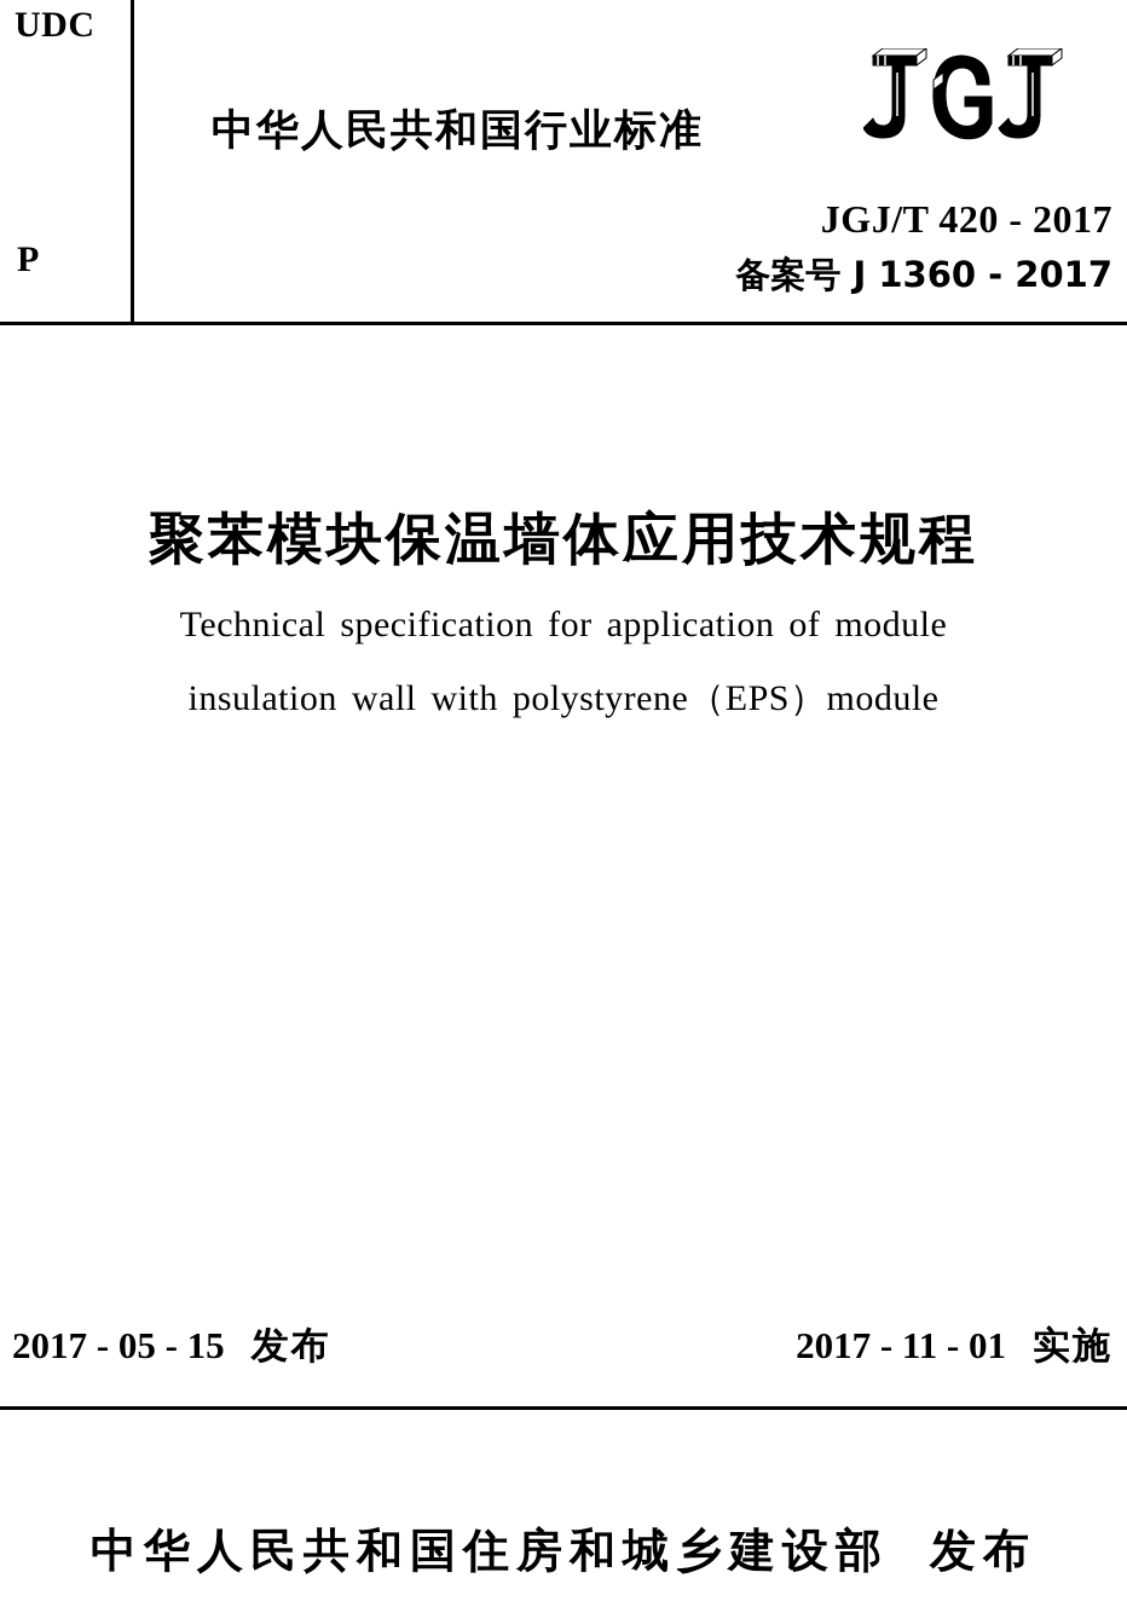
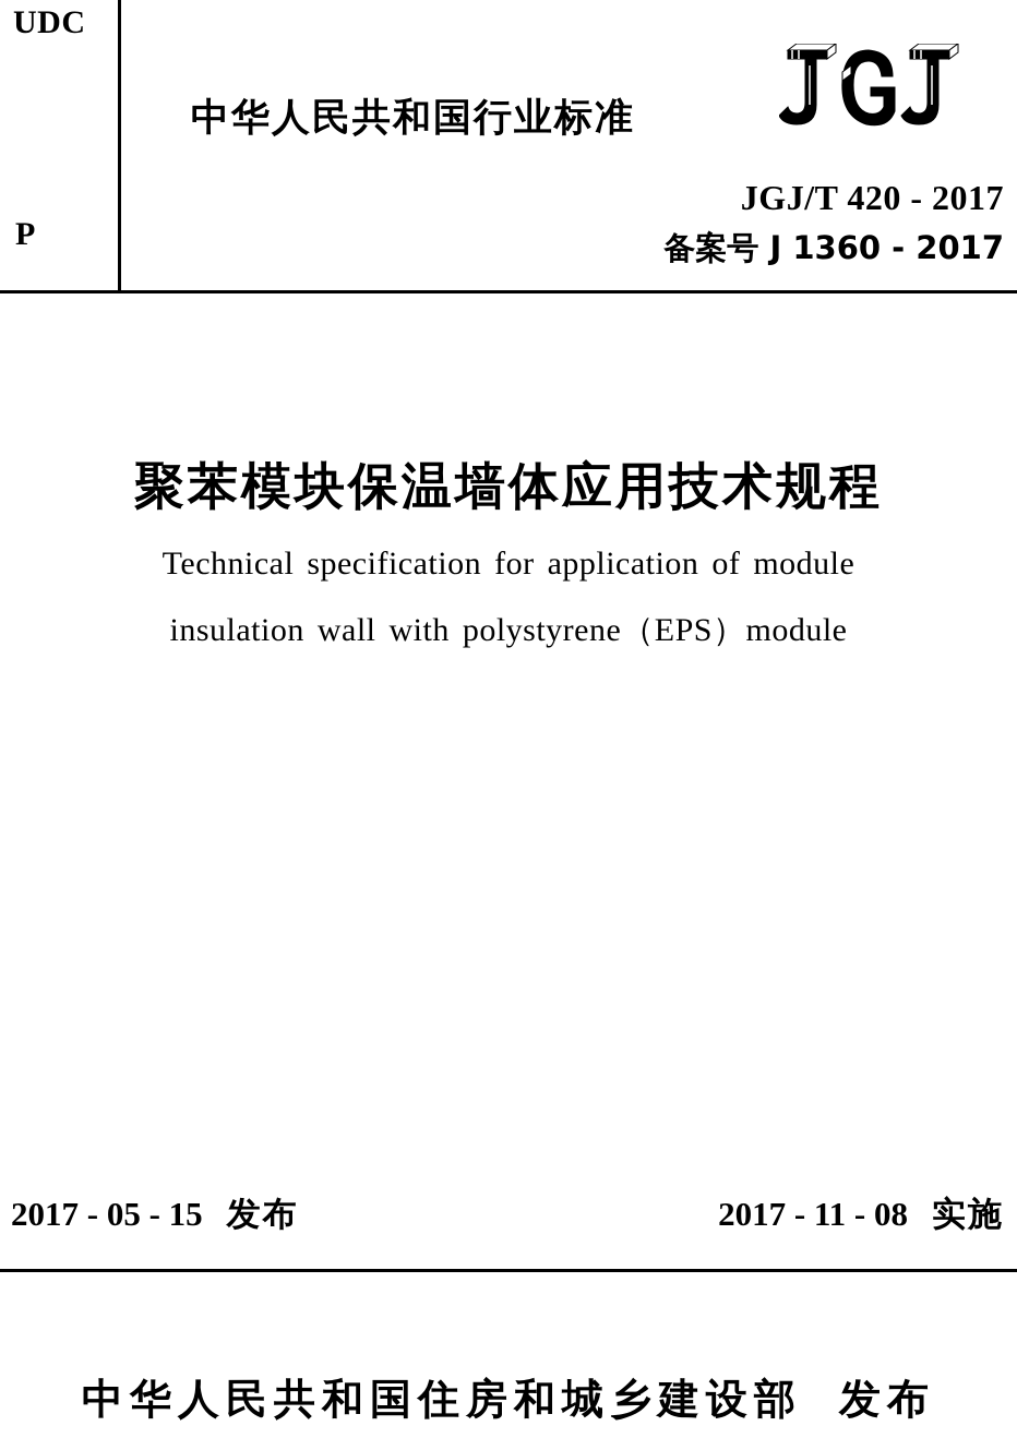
  UDC
  P
  中华人民共和国行业标准
  JGJ/T 420 - 2017
  备案号 J 1360 - 2017
  聚苯模块保温墙体应用技术规程
  Technical specification for application of module
  insulation wall with polystyrene（EPS）module
  2017 - 05 - 15 发布
- 2017 - 11 - 01 实施
+ 2017 - 11 - 08 实施
  中华人民共和国住房和城乡建设部 发布
